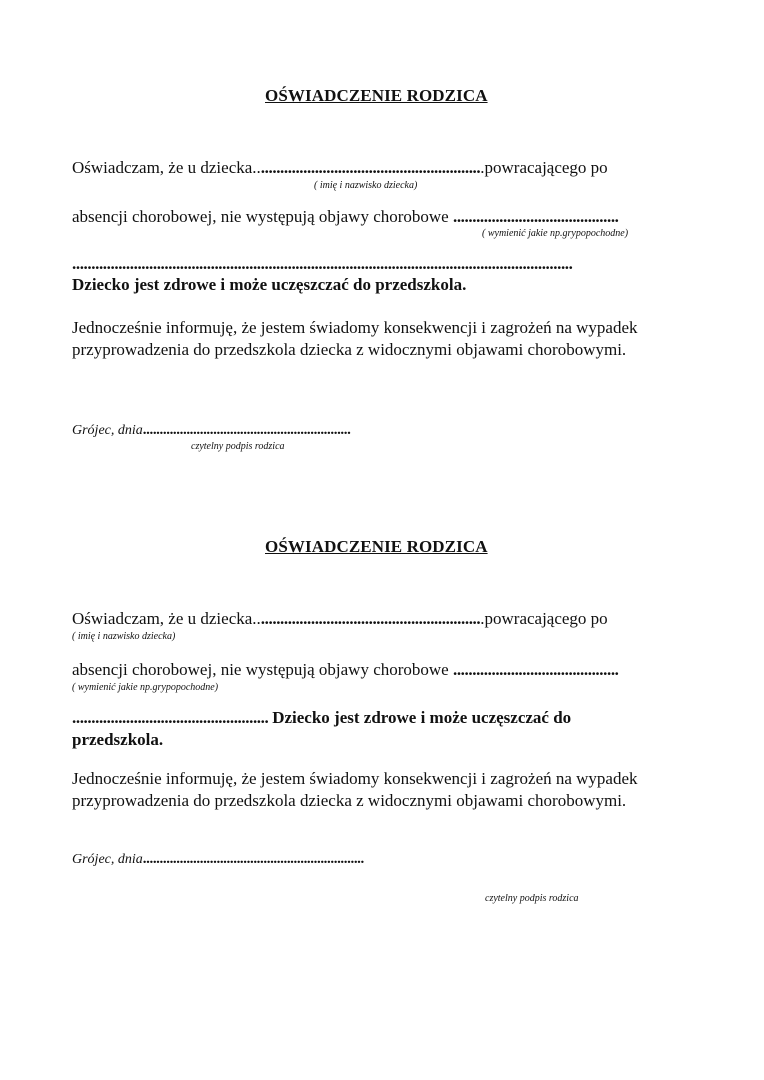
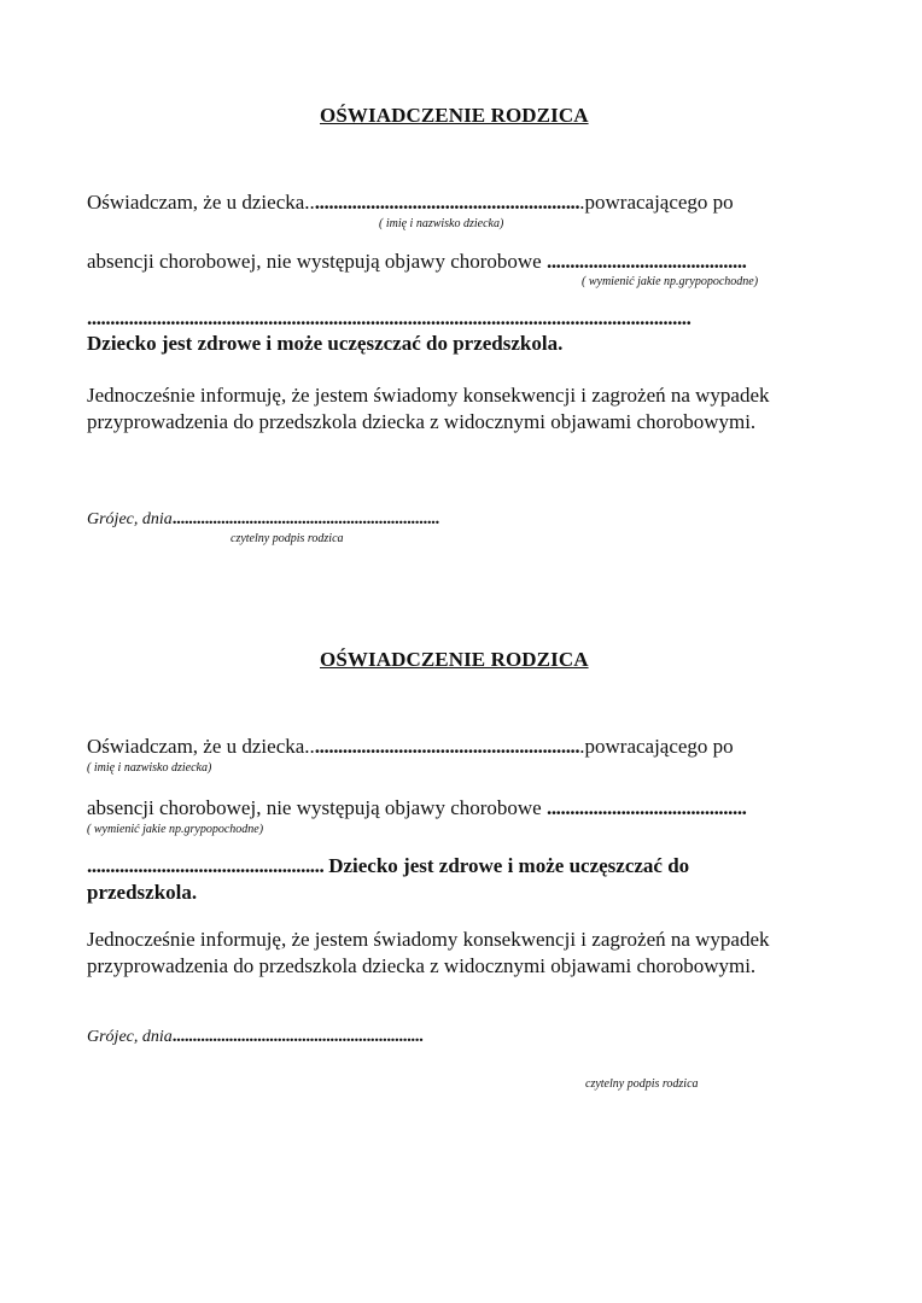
  OŚWIADCZENIE RODZICA
  Oświadczam, że u dziecka............................................................powracającego po
  ( imię i nazwisko dziecka)
  absencji chorobowej, nie występują objawy chorobowe ...........................................
  ( wymienić jakie np.grypopochodne)
  ..................................................................................................................................
  Dziecko jest zdrowe i może uczęszczać do przedszkola.
  Jednocześnie informuję, że jestem świadomy konsekwencji i zagrożeń na wypadek
  przyprowadzenia do przedszkola dziecka z widocznymi objawami chorobowymi.
- Grójec, dnia..............................................................
+ Grójec, dnia..................................................................
  czytelny podpis rodzica
  OŚWIADCZENIE RODZICA
  Oświadczam, że u dziecka............................................................powracającego po
  ( imię i nazwisko dziecka)
  absencji chorobowej, nie występują objawy chorobowe ...........................................
  ( wymienić jakie np.grypopochodne)
  ................................................... Dziecko jest zdrowe i może uczęszczać do
  przedszkola.
  Jednocześnie informuję, że jestem świadomy konsekwencji i zagrożeń na wypadek
  przyprowadzenia do przedszkola dziecka z widocznymi objawami chorobowymi.
- Grójec, dnia..................................................................
+ Grójec, dnia..............................................................
  czytelny podpis rodzica
